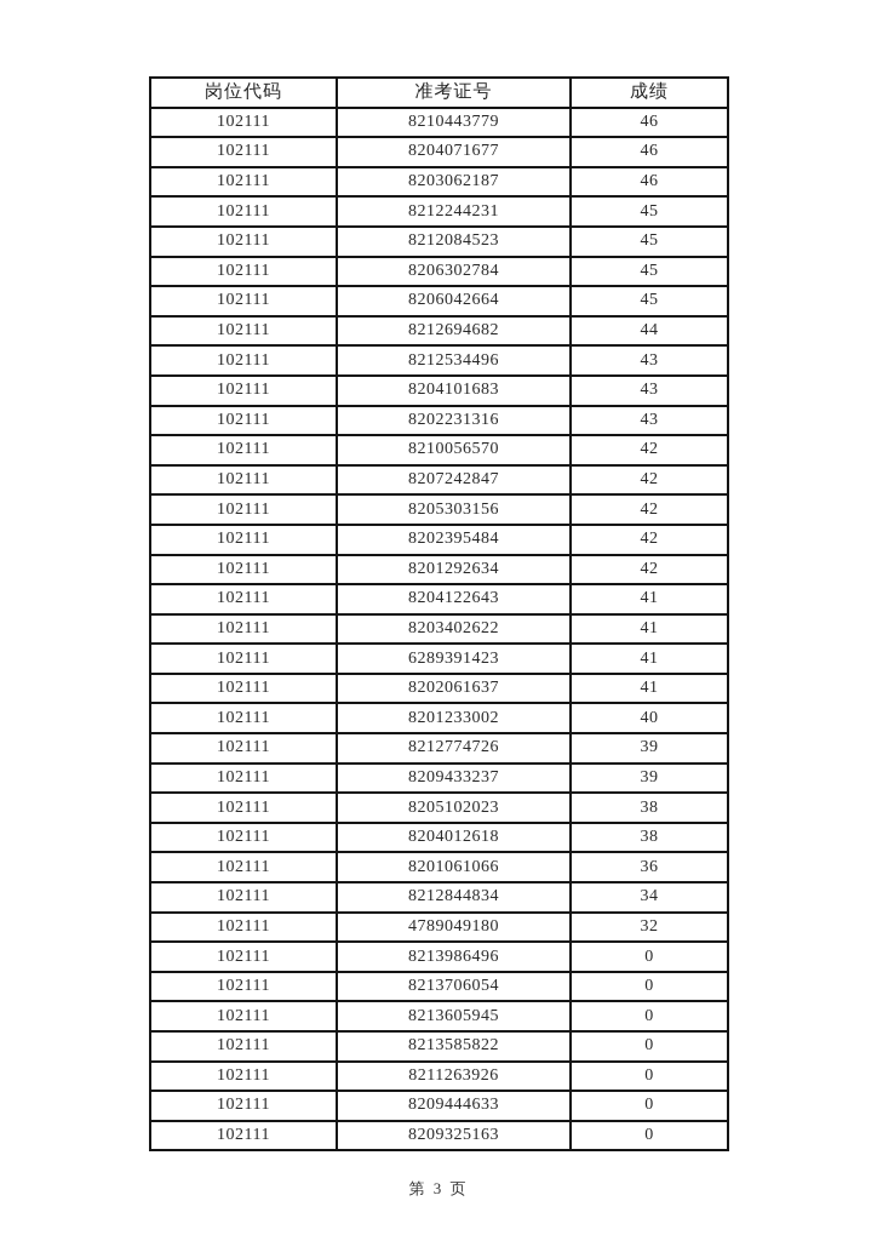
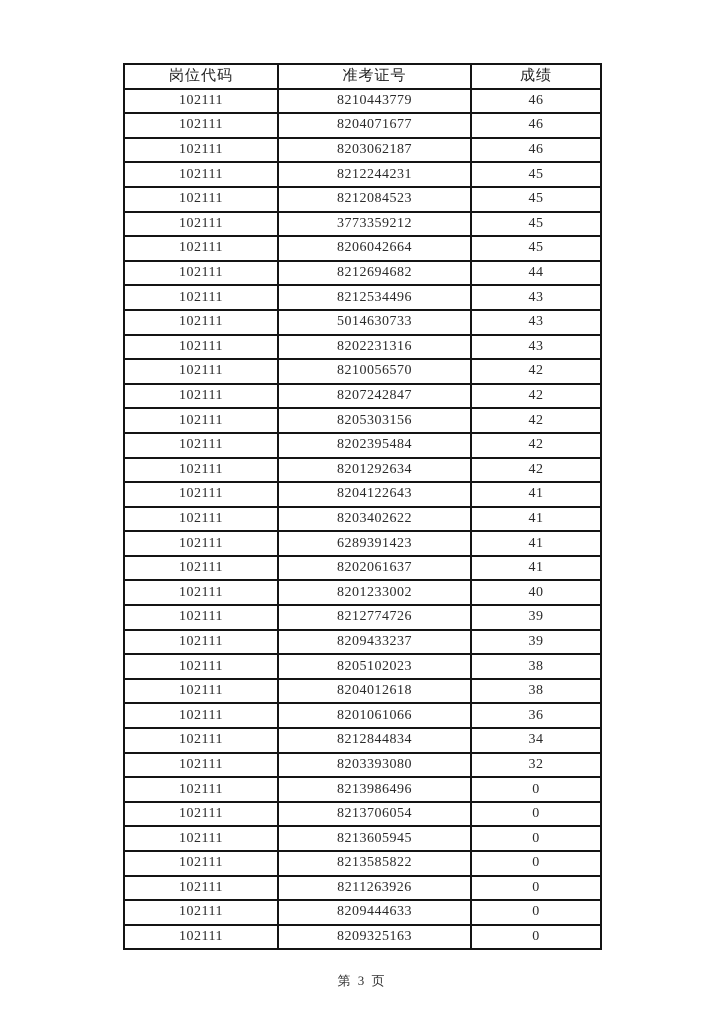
  岗位代码	准考证号	成绩
  102111	8210443779	46
  102111	8204071677	46
  102111	8203062187	46
  102111	8212244231	45
  102111	8212084523	45
- 102111	8206302784	45
+ 102111	3773359212	45
  102111	8206042664	45
  102111	8212694682	44
  102111	8212534496	43
- 102111	8204101683	43
+ 102111	5014630733	43
  102111	8202231316	43
  102111	8210056570	42
  102111	8207242847	42
  102111	8205303156	42
  102111	8202395484	42
  102111	8201292634	42
  102111	8204122643	41
  102111	8203402622	41
  102111	6289391423	41
  102111	8202061637	41
  102111	8201233002	40
  102111	8212774726	39
  102111	8209433237	39
  102111	8205102023	38
  102111	8204012618	38
  102111	8201061066	36
  102111	8212844834	34
- 102111	4789049180	32
+ 102111	8203393080	32
  102111	8213986496	0
  102111	8213706054	0
  102111	8213605945	0
  102111	8213585822	0
  102111	8211263926	0
  102111	8209444633	0
  102111	8209325163	0
  第 3 页
